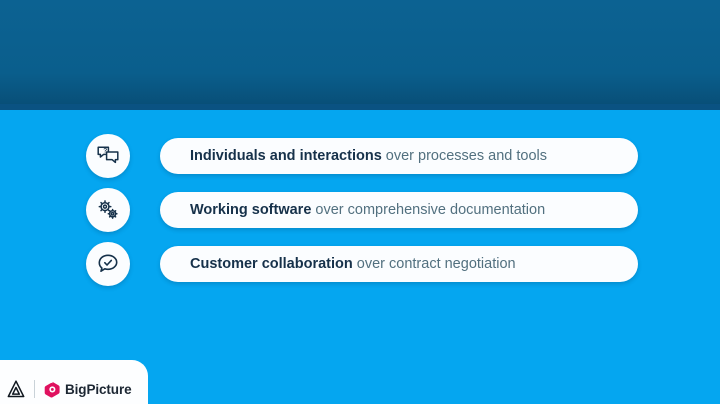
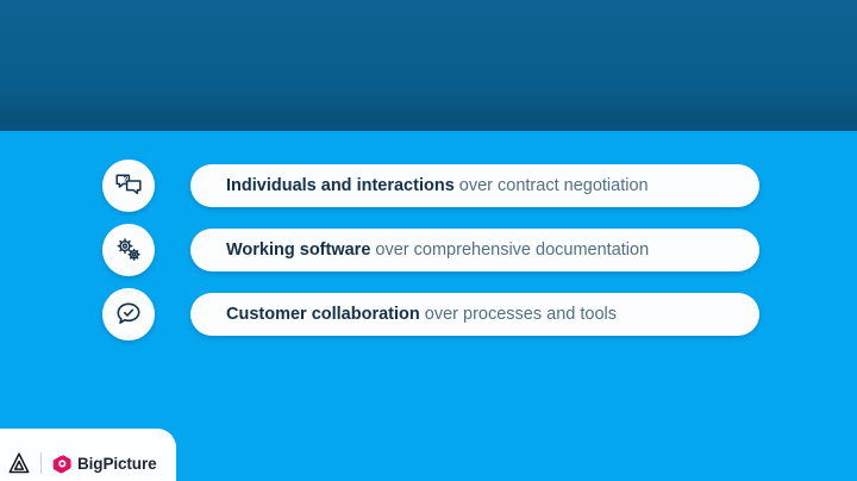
- Individuals and interactions over processes and tools
+ Individuals and interactions over contract negotiation
  Working software over comprehensive documentation
- Customer collaboration over contract negotiation
+ Customer collaboration over processes and tools
  BigPicture
